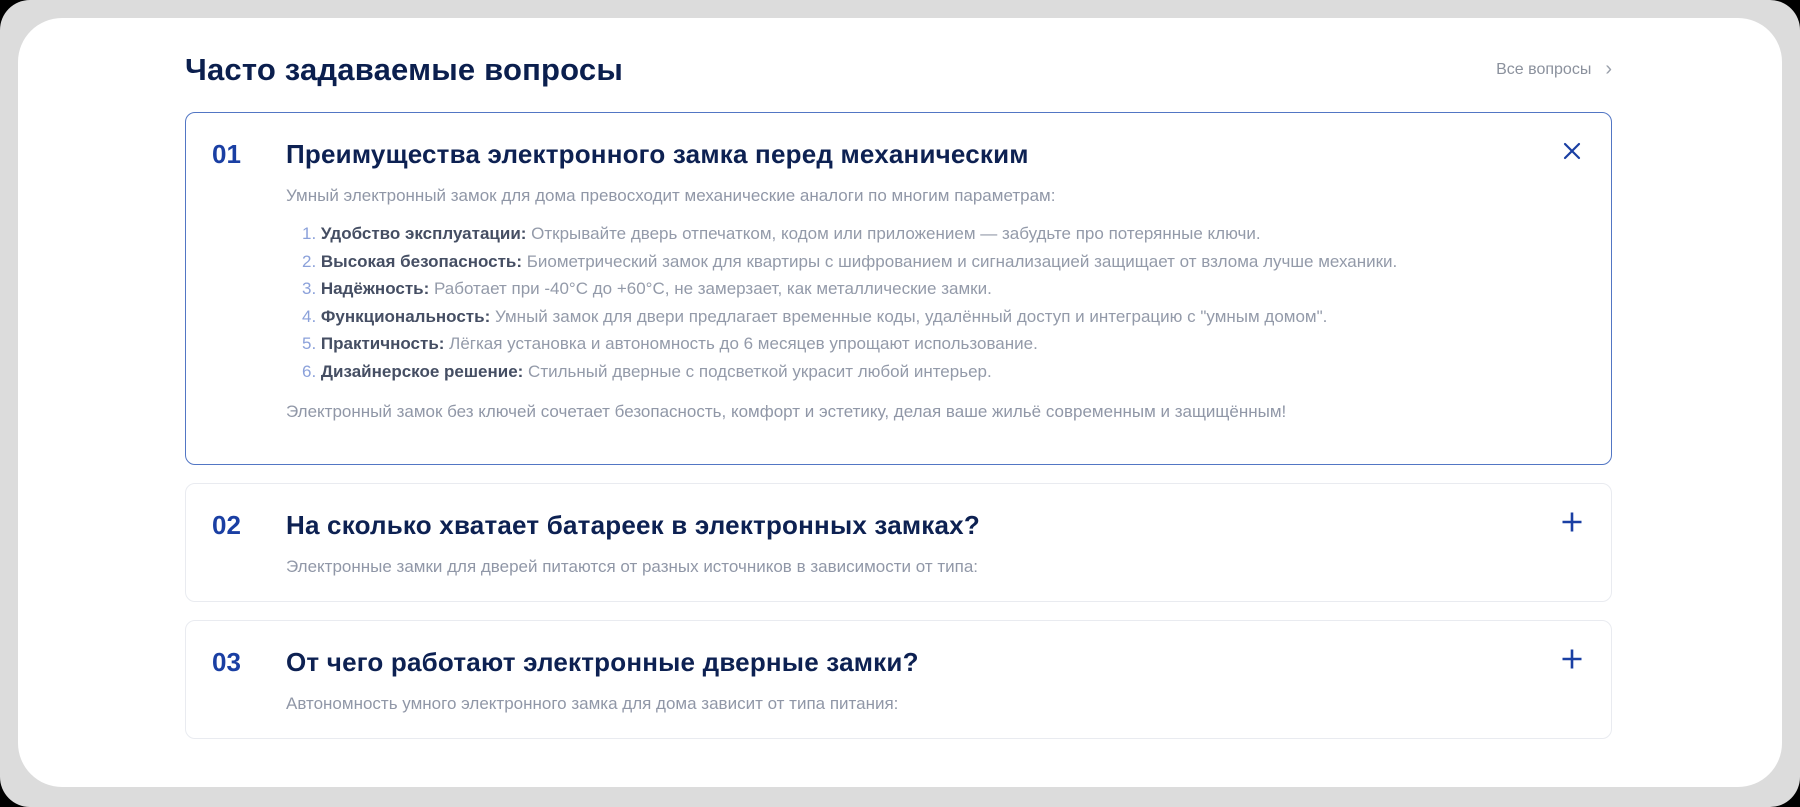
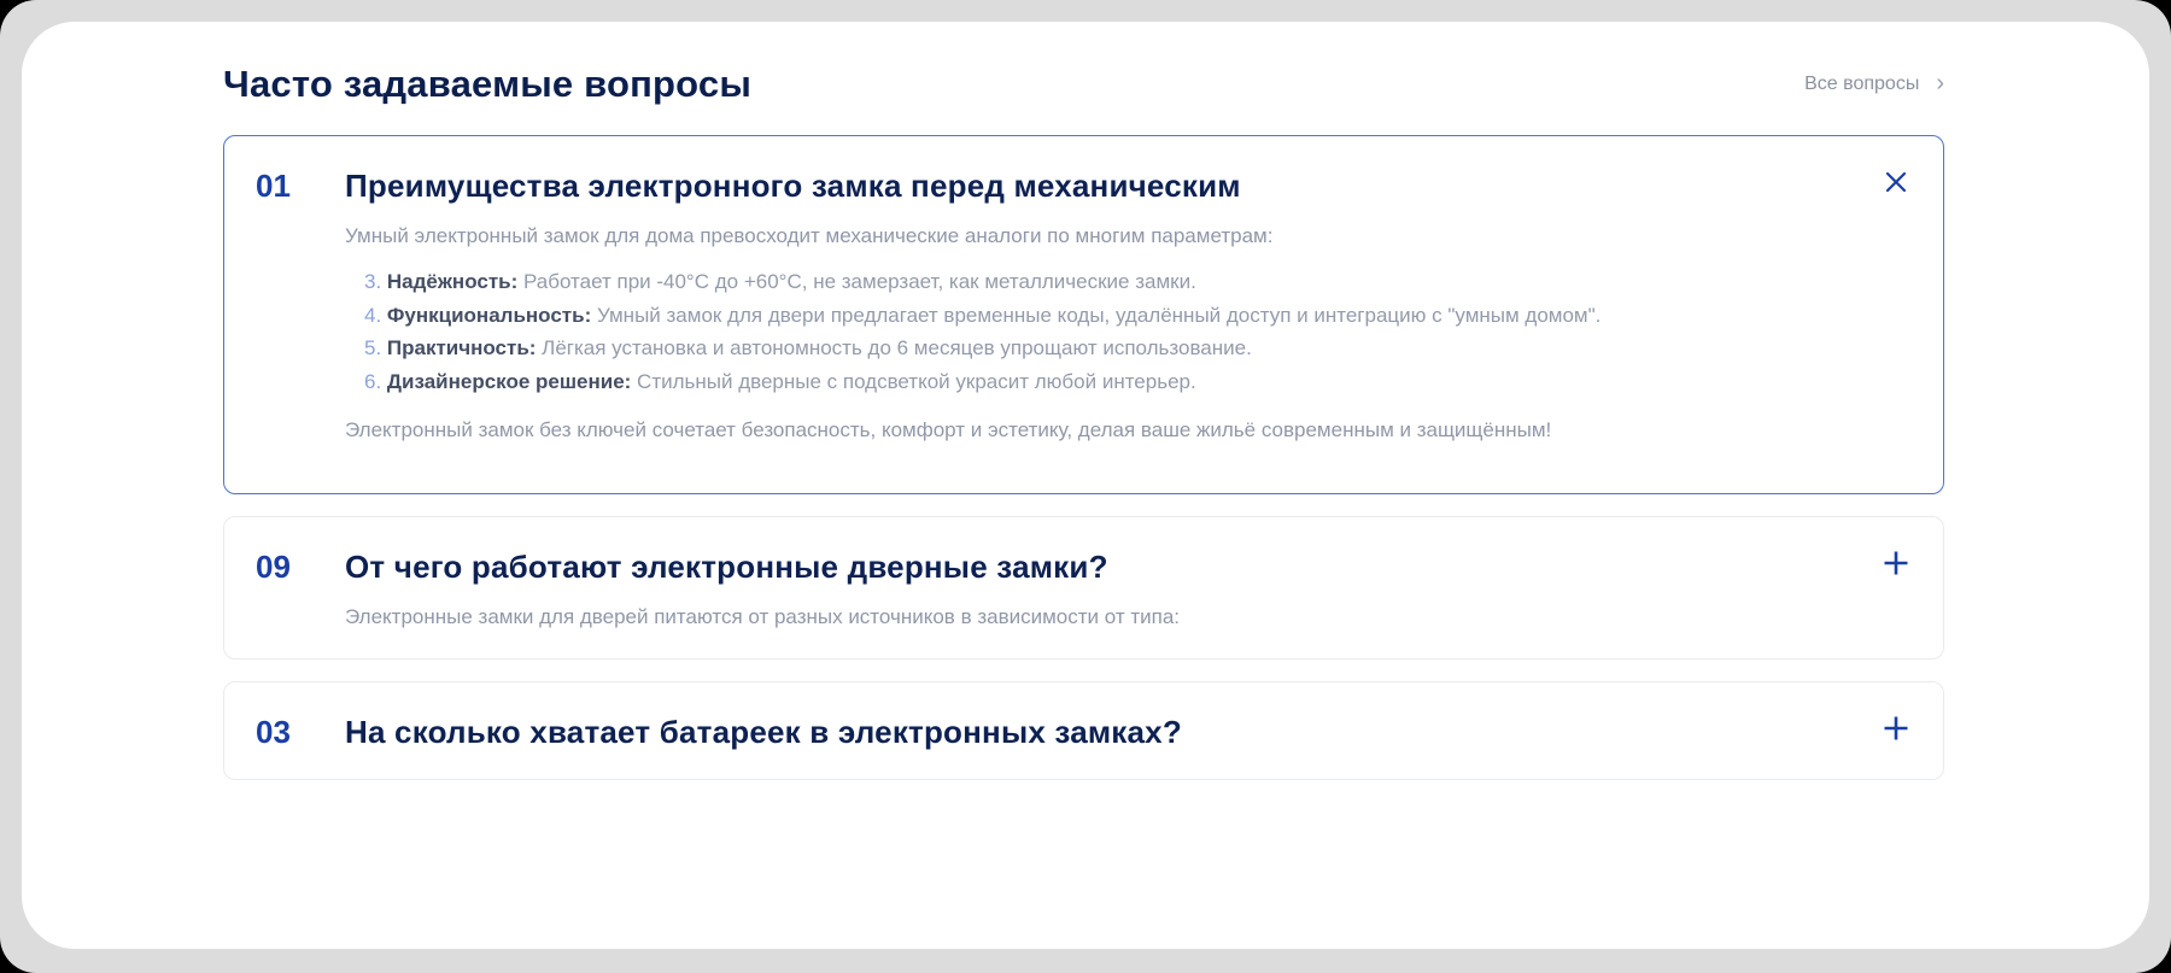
  Часто задаваемые вопросы
  Все вопросы
  ›
  01
  Преимущества электронного замка перед механическим
  Умный электронный замок для дома превосходит механические аналоги по многим параметрам:
- 1. Удобство эксплуатации: Открывайте дверь отпечатком, кодом или приложением — забудьте про потерянные ключи.
- 2. Высокая безопасность: Биометрический замок для квартиры с шифрованием и сигнализацией защищает от взлома лучше механики.
  3. Надёжность: Работает при -40°С до +60°С, не замерзает, как металлические замки.
  4. Функциональность: Умный замок для двери предлагает временные коды, удалённый доступ и интеграцию с "умным домом".
  5. Практичность: Лёгкая установка и автономность до 6 месяцев упрощают использование.
  6. Дизайнерское решение: Стильный дверные с подсветкой украсит любой интерьер.
  Электронный замок без ключей сочетает безопасность, комфорт и эстетику, делая ваше жильё современным и защищённым!
- 02
+ 09
- На сколько хватает батареек в электронных замках?
+ От чего работают электронные дверные замки?
  Электронные замки для дверей питаются от разных источников в зависимости от типа:
  03
- От чего работают электронные дверные замки?
+ На сколько хватает батареек в электронных замках?
- Автономность умного электронного замка для дома зависит от типа питания:
